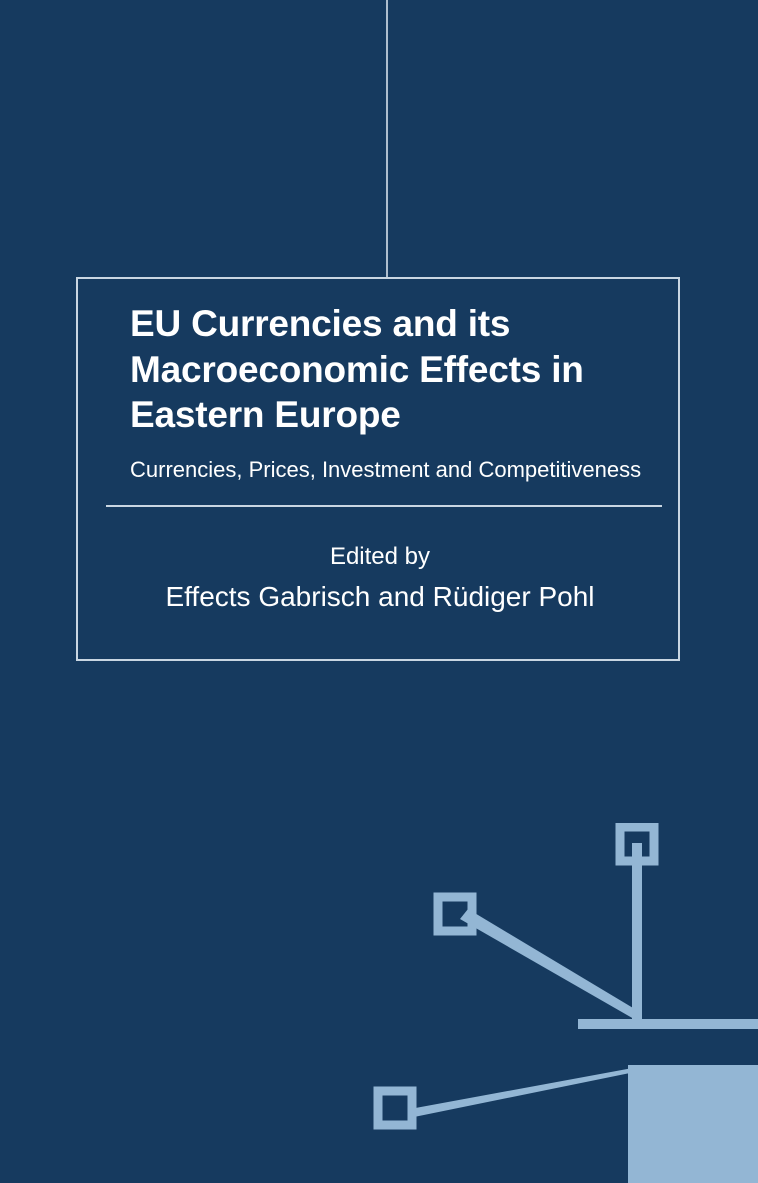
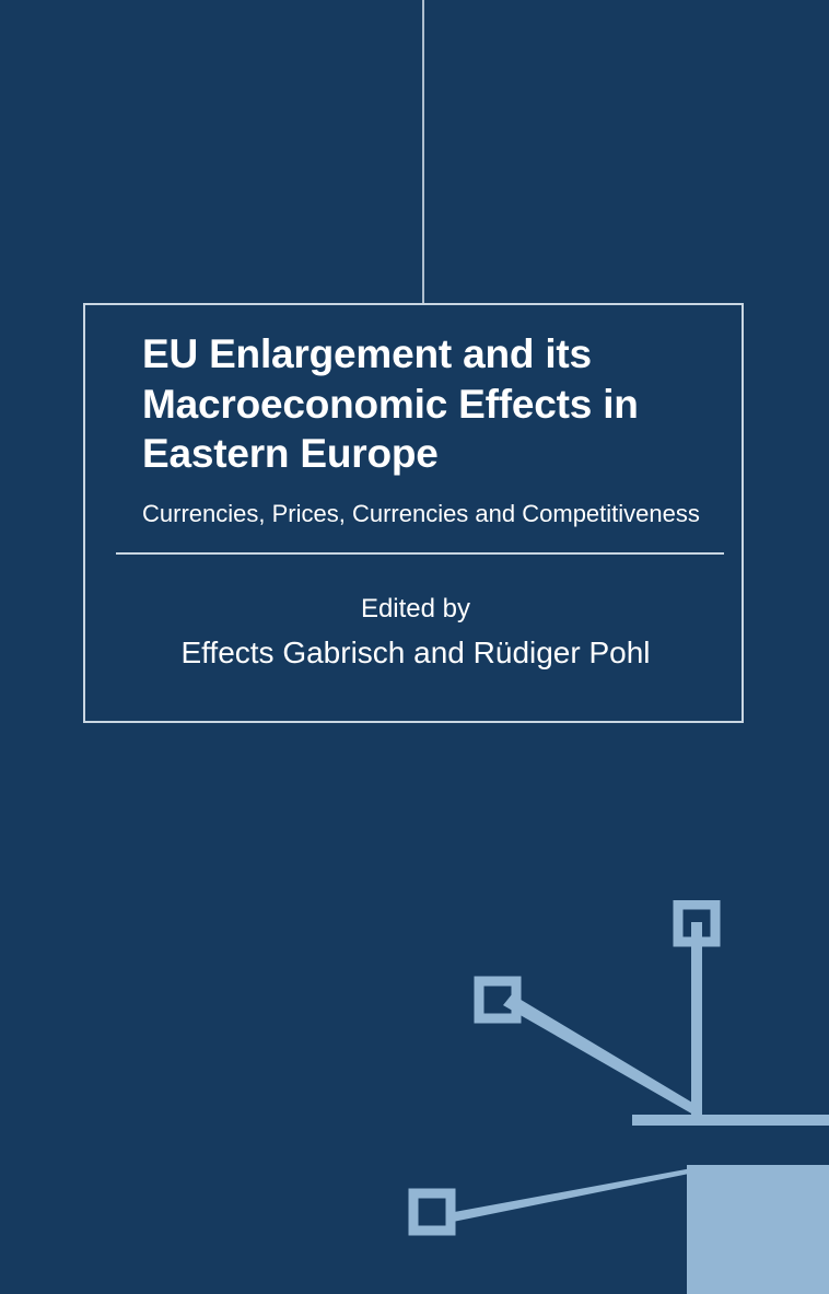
- EU Currencies and its Macroeconomic Effects in Eastern Europe
+ EU Enlargement and its Macroeconomic Effects in Eastern Europe
- Currencies, Prices, Investment and Competitiveness
+ Currencies, Prices, Currencies and Competitiveness
  Edited by
  Effects Gabrisch and Rüdiger Pohl
